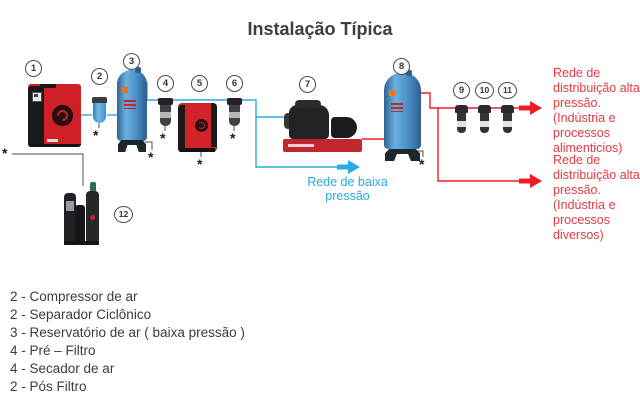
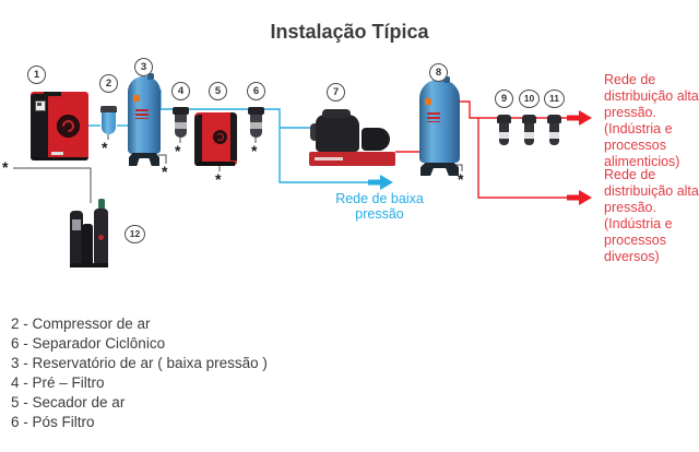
  Instalação Típica
  1
  2
  3
  4
  5
  6
  7
  8
  9
  10
  11
  12
  *
  *
  *
  *
  *
  *
  *
  Rede de baixa pressão
  Rede de
  distribuição alta
  pressão.
  (Indústria e
  processos
  alimenticios)
  Rede de
  distribuição alta
  pressão.
  (Indústria e
  processos
  diversos)
  2 - Compressor de ar
- 2 - Separador Ciclônico
+ 6 - Separador Ciclônico
  3 - Reservatório de ar ( baixa pressão )
  4 - Pré – Filtro
- 4 - Secador de ar
+ 5 - Secador de ar
- 2 - Pós Filtro
+ 6 - Pós Filtro
